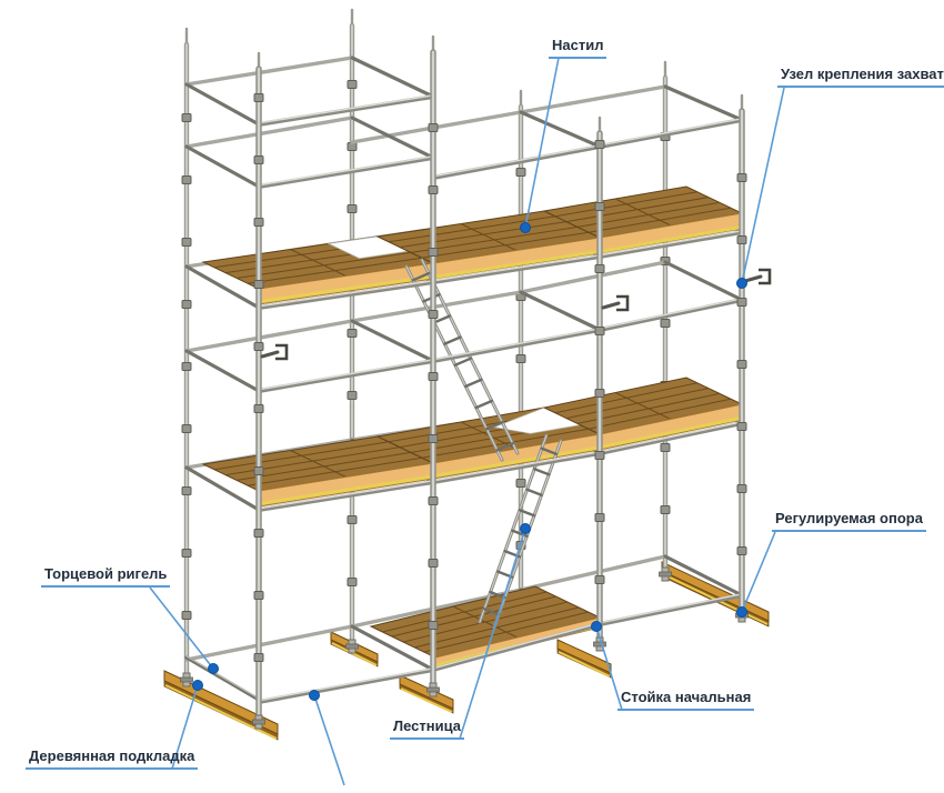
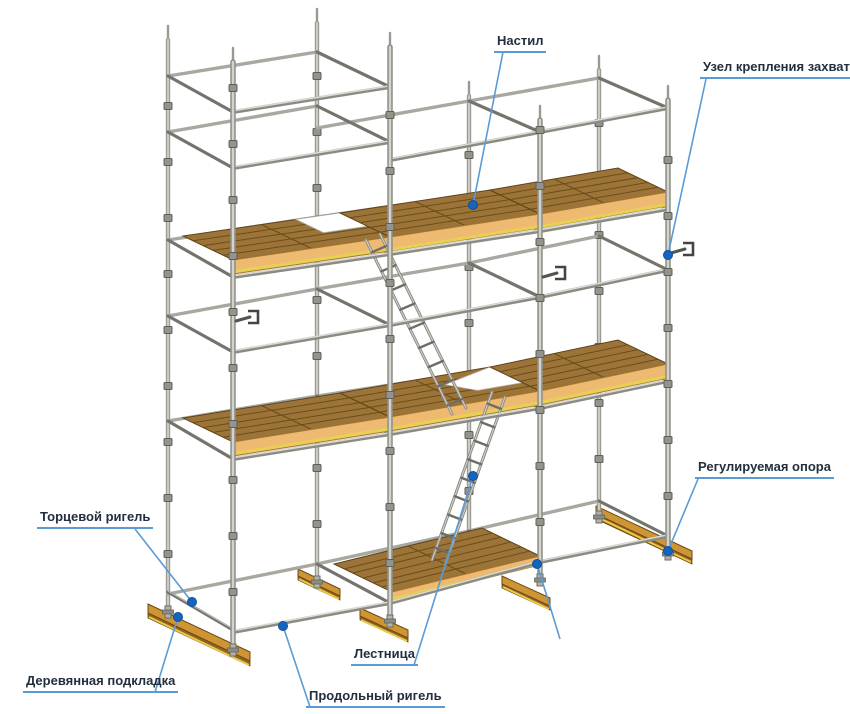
  Настил
  Узел крепления захват
  Регулируемая опора
  Торцевой ригель
  Деревянная подкладка
+ Продольный ригель
  Лестница
- Стойка начальная
